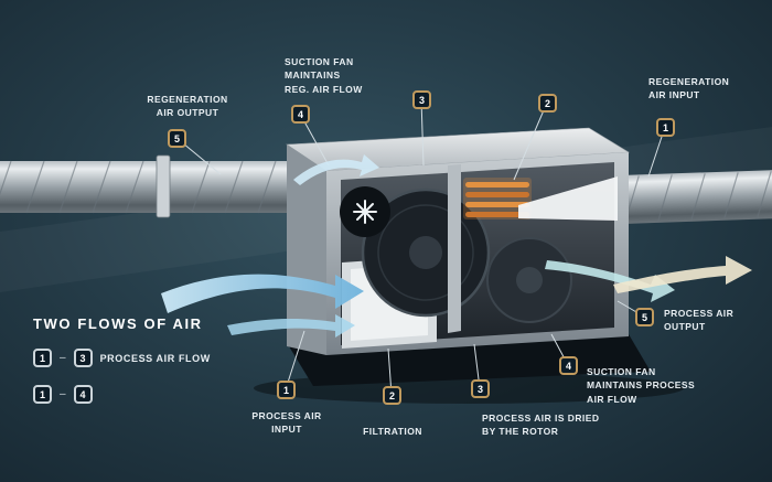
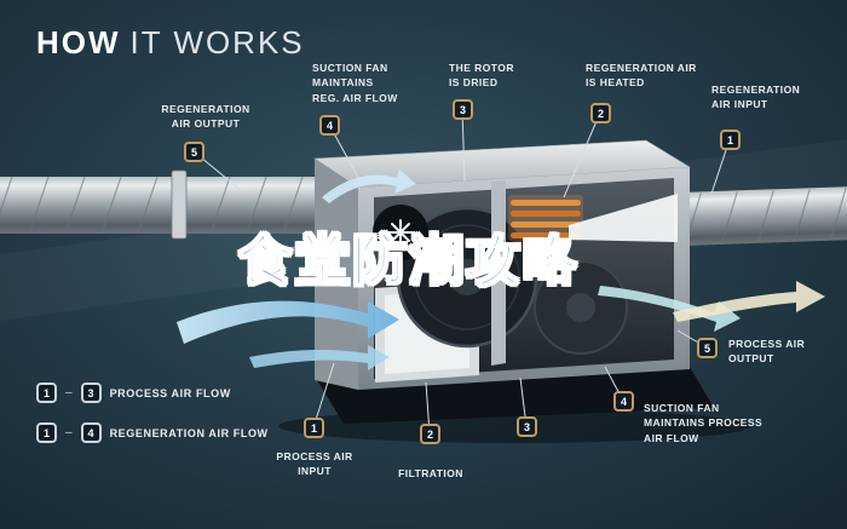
+ HOW IT WORKS
  REGENERATION
  AIR OUTPUT
  SUCTION FAN
  MAINTAINS
  REG. AIR FLOW
+ THE ROTOR
+ IS DRIED
+ REGENERATION AIR
+ IS HEATED
  REGENERATION
  AIR INPUT
  PROCESS AIR
  OUTPUT
  SUCTION FAN
  MAINTAINS PROCESS
  AIR FLOW
- PROCESS AIR IS DRIED
- BY THE ROTOR
  FILTRATION
  PROCESS AIR
  INPUT
  5
  4
  3
  2
  1
  5
  4
  3
  2
  1
- TWO FLOWS OF AIR
  1
  –
  3
  PROCESS AIR FLOW
  1
  –
  4
+ REGENERATION AIR FLOW
+ 食堂防潮攻略
